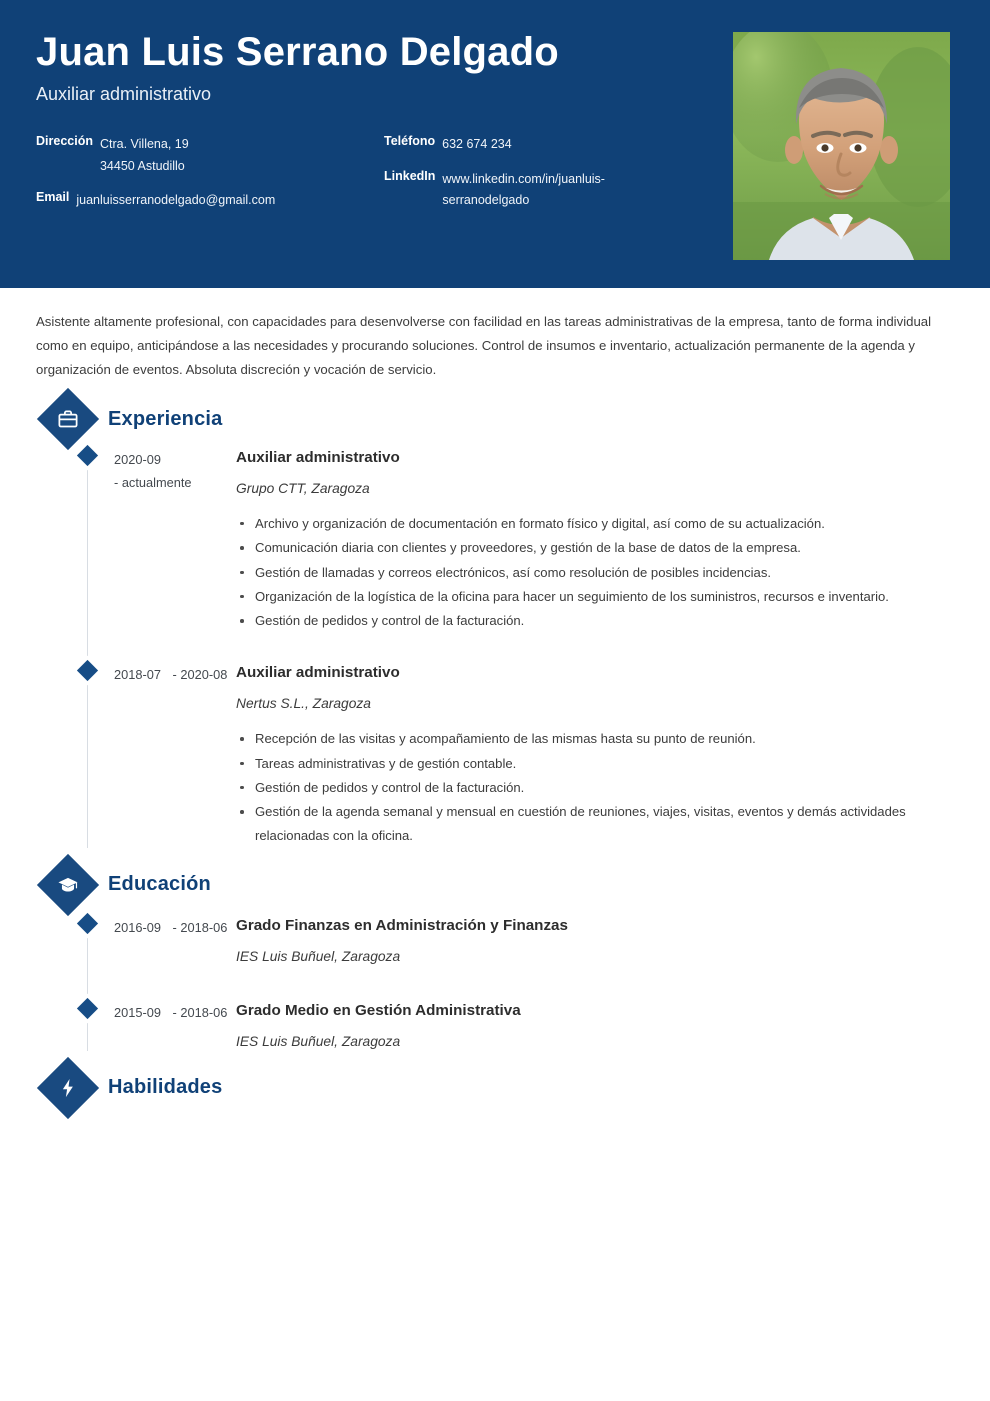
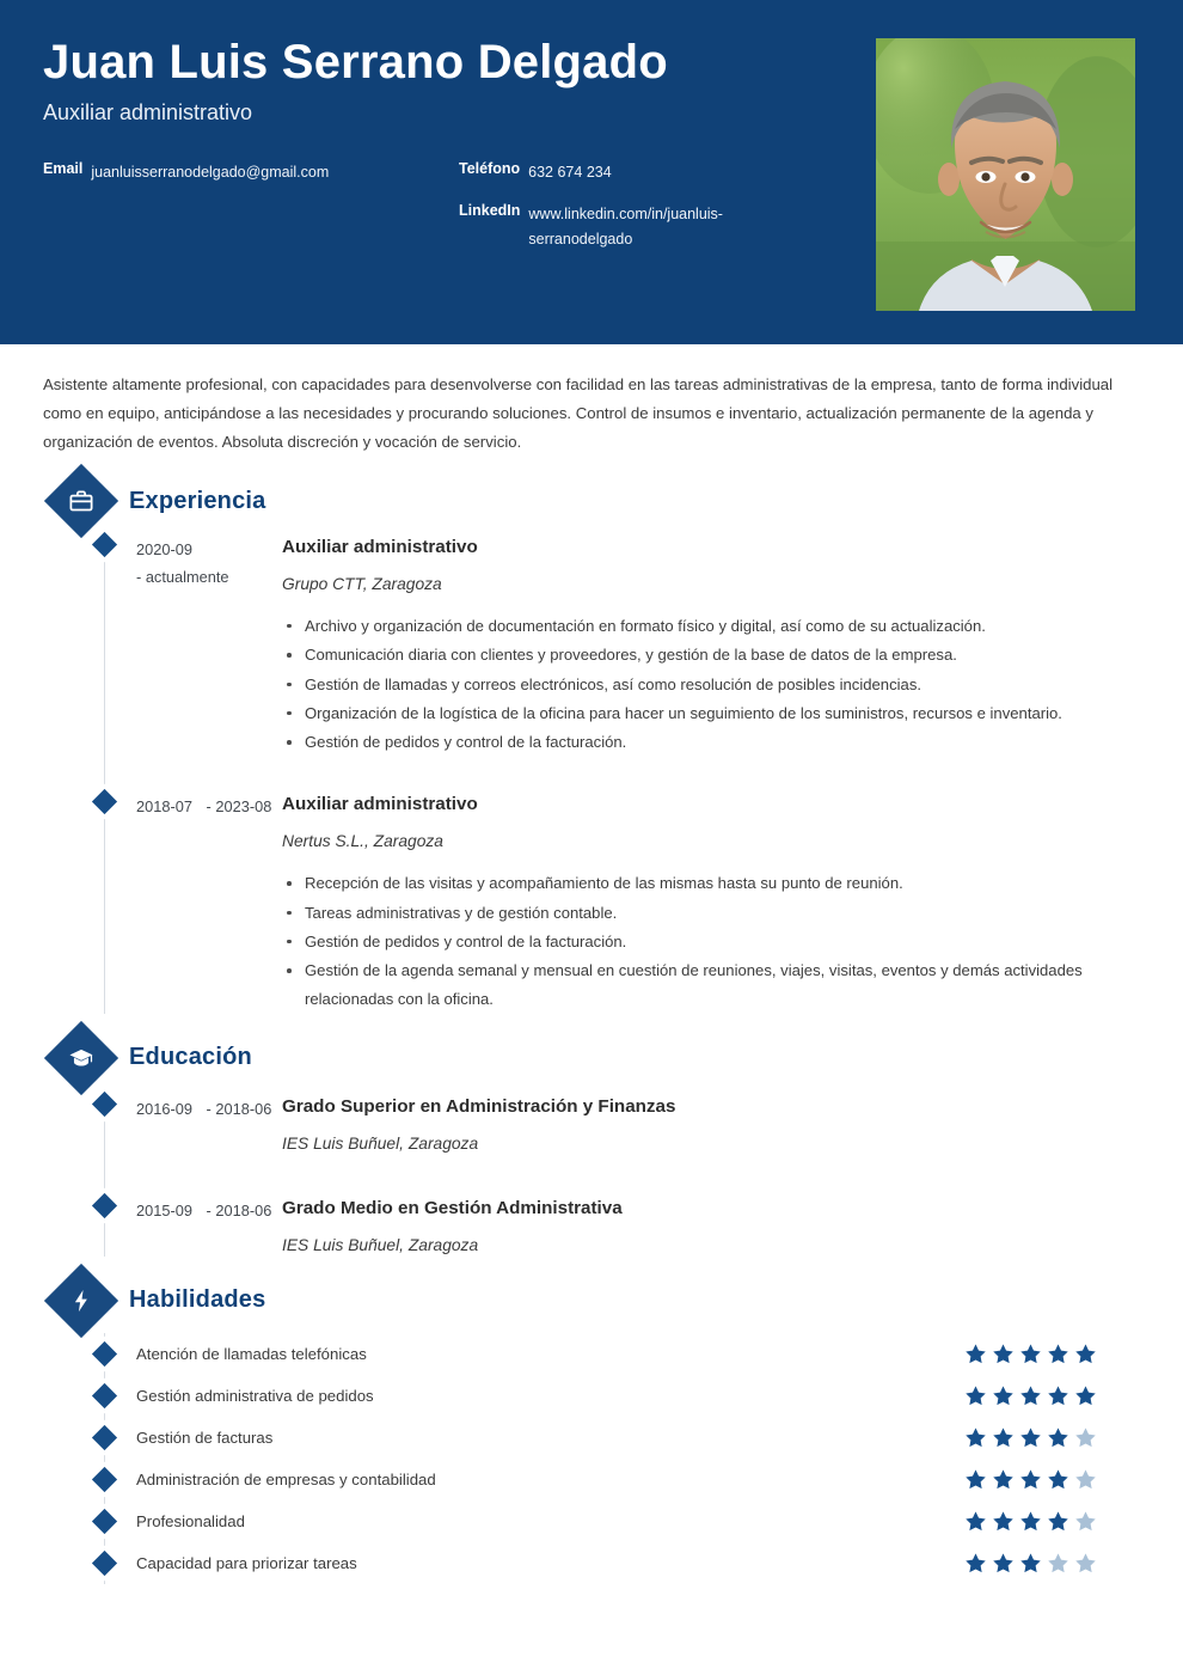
  Juan Luis Serrano Delgado
  Auxiliar administrativo
- Dirección
- Ctra. Villena, 19
- 34450 Astudillo
  Email
  juanluisserranodelgado@gmail.com
  Teléfono
  632 674 234
  LinkedIn
  www.linkedin.com/in/juanluis-
  serranodelgado
  Asistente altamente profesional, con capacidades para desenvolverse con facilidad en las tareas administrativas de la empresa, tanto de forma individual como en equipo, anticipándose a las necesidades y procurando soluciones. Control de insumos e inventario, actualización permanente de la agenda y organización de eventos. Absoluta discreción y vocación de servicio.
  Experiencia
  2020-09
  - actualmente
  Auxiliar administrativo
  Grupo CTT, Zaragoza
  Archivo y organización de documentación en formato físico y digital, así como de su actualización.
  Comunicación diaria con clientes y proveedores, y gestión de la base de datos de la empresa.
  Gestión de llamadas y correos electrónicos, así como resolución de posibles incidencias.
  Organización de la logística de la oficina para hacer un seguimiento de los suministros, recursos e inventario.
  Gestión de pedidos y control de la facturación.
- 2018-07 - 2020-08
+ 2018-07 - 2023-08
  Auxiliar administrativo
  Nertus S.L., Zaragoza
  Recepción de las visitas y acompañamiento de las mismas hasta su punto de reunión.
  Tareas administrativas y de gestión contable.
  Gestión de pedidos y control de la facturación.
  Gestión de la agenda semanal y mensual en cuestión de reuniones, viajes, visitas, eventos y demás actividades relacionadas con la oficina.
  Educación
  2016-09 - 2018-06
- Grado Finanzas en Administración y Finanzas
+ Grado Superior en Administración y Finanzas
  IES Luis Buñuel, Zaragoza
  2015-09 - 2018-06
  Grado Medio en Gestión Administrativa
  IES Luis Buñuel, Zaragoza
  Habilidades
+ Atención de llamadas telefónicas
+ Gestión administrativa de pedidos
+ Gestión de facturas
+ Administración de empresas y contabilidad
+ Profesionalidad
+ Capacidad para priorizar tareas
